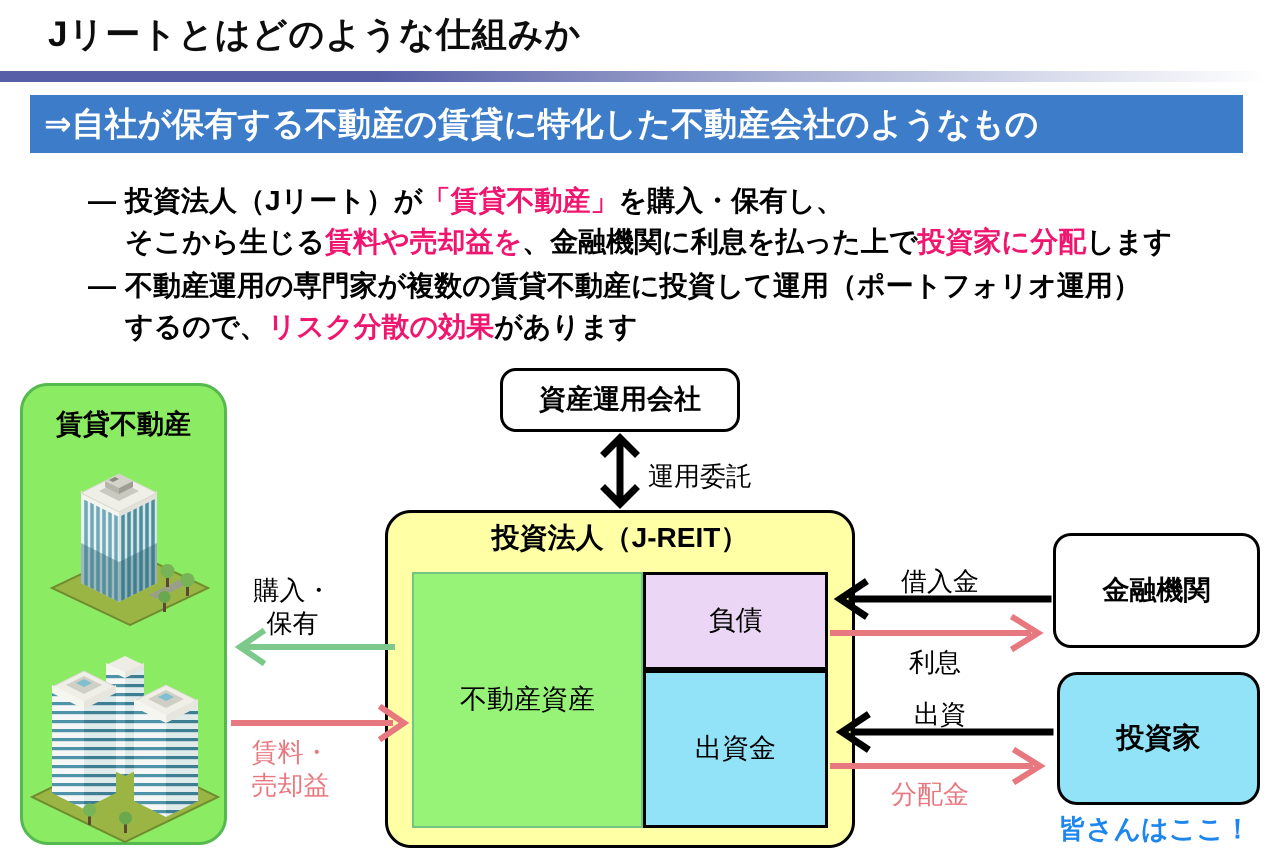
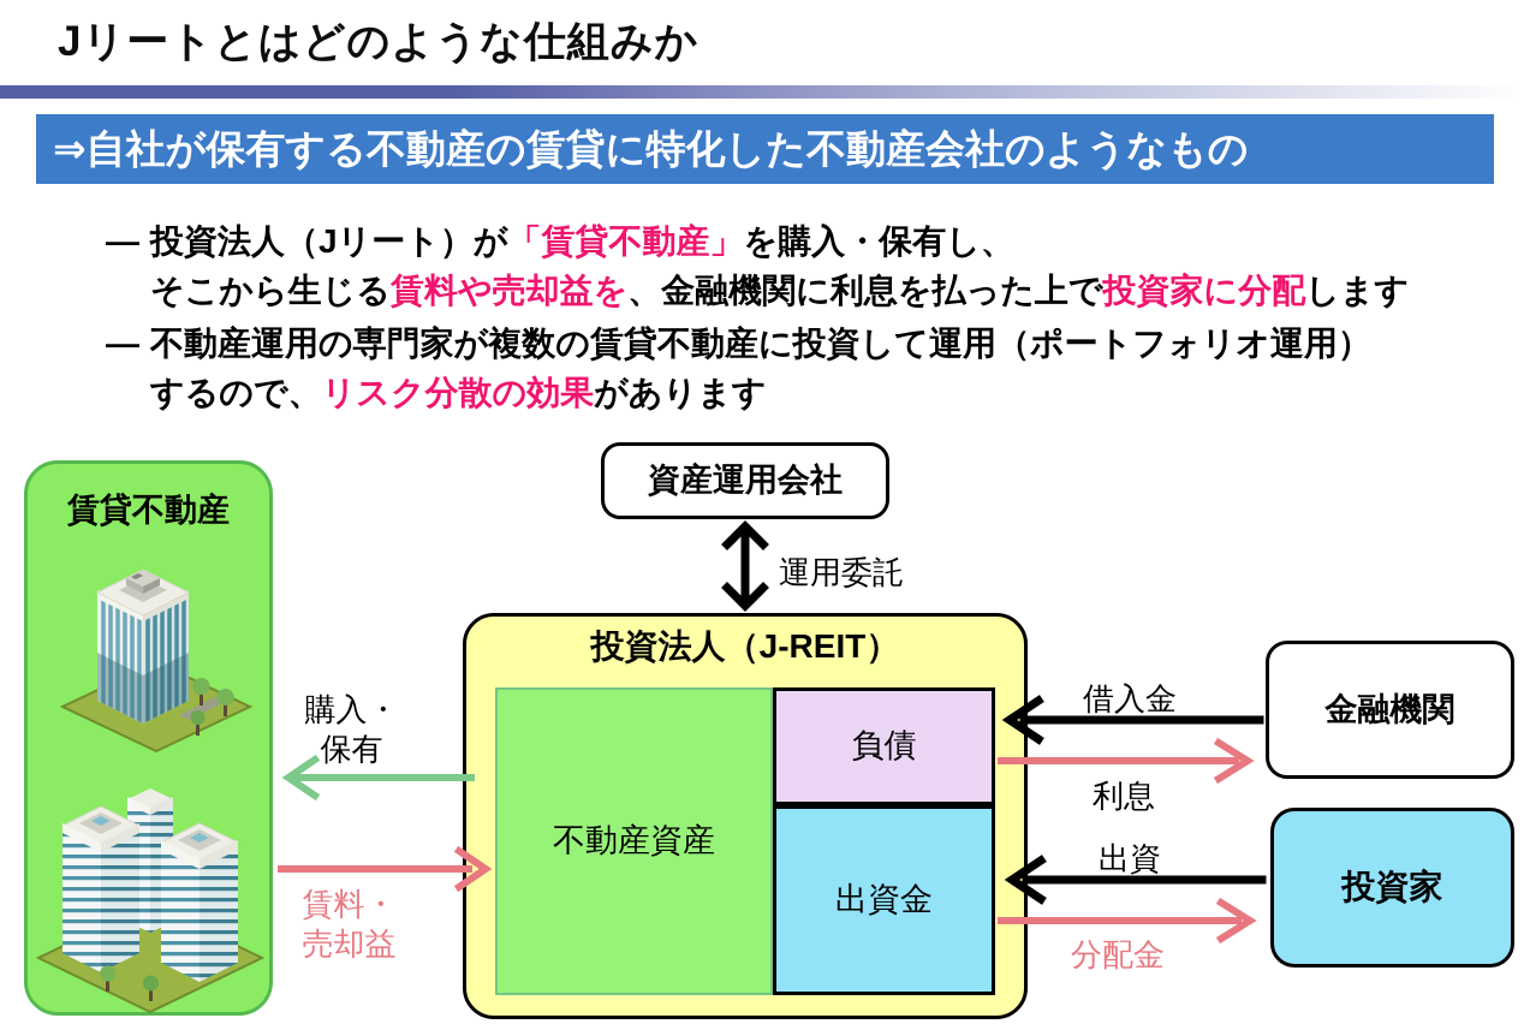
  Jリートとはどのような仕組みか
  ⇒自社が保有する不動産の賃貸に特化した不動産会社のようなもの
  ― 投資法人（Jリート）が「賃貸不動産」を購入・保有し、
  そこから生じる賃料や売却益を、金融機関に利息を払った上で投資家に分配します
  ― 不動産運用の専門家が複数の賃貸不動産に投資して運用（ポートフォリオ運用）
  するので、リスク分散の効果があります
  賃貸不動産
  資産運用会社
  投資法人（J-REIT）
  不動産資産
  負債
  出資金
  金融機関
  投資家
- 皆さんはここ！
  運用委託
  購入・
  保有
  賃料・
  売却益
  借入金
  利息
  出資
  分配金
